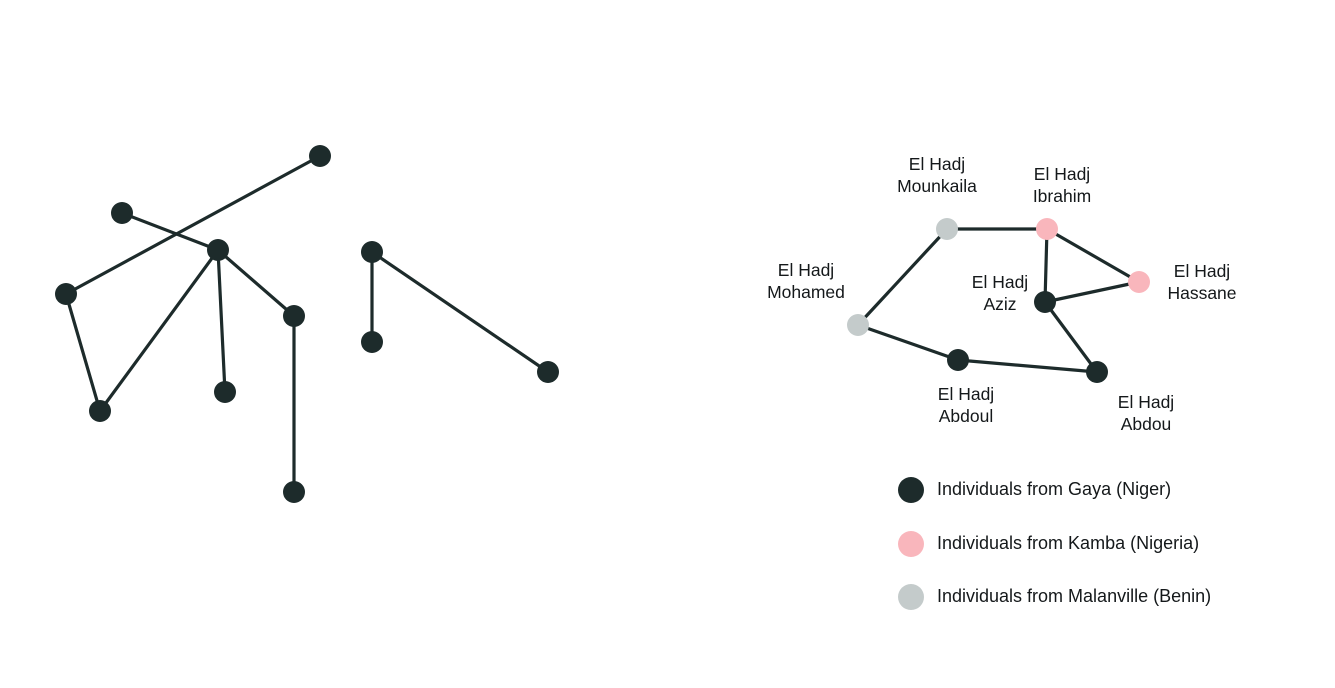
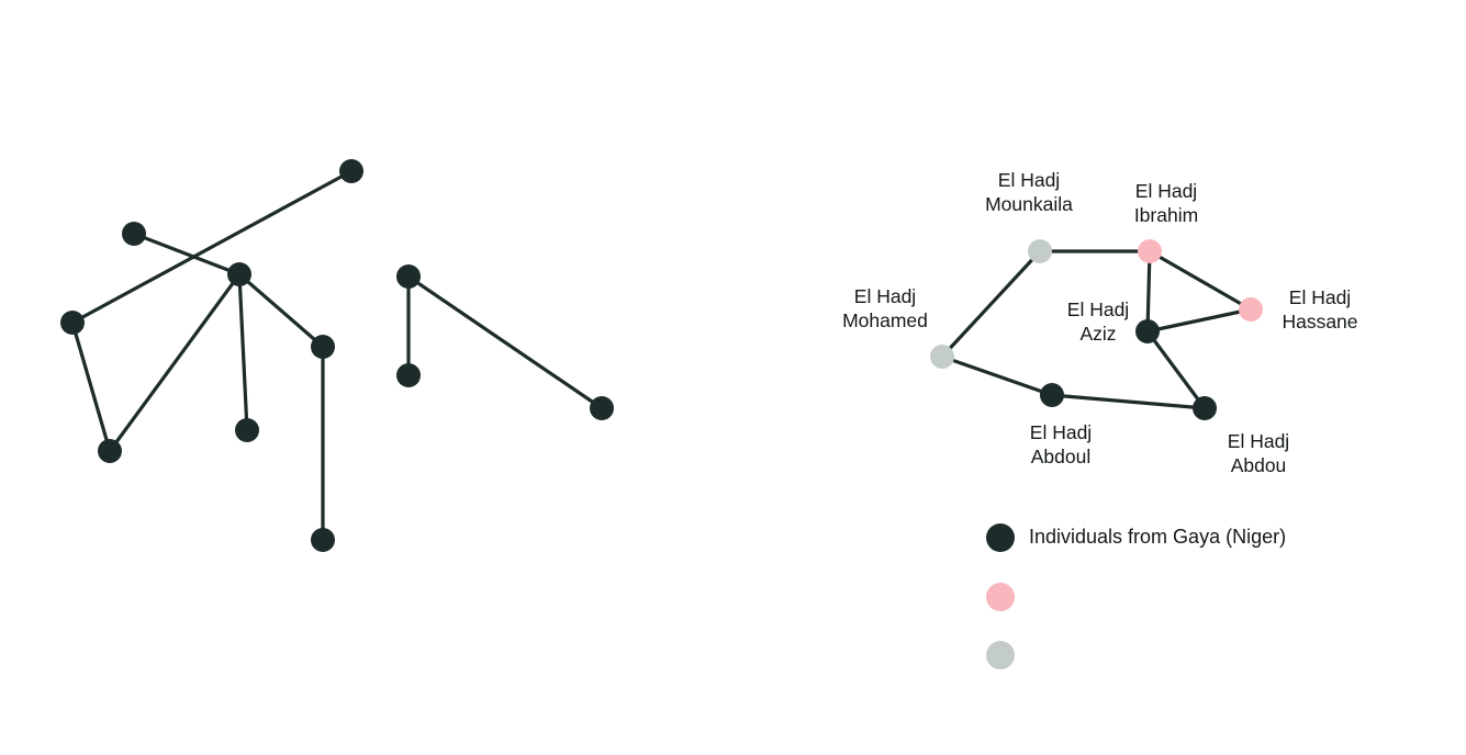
  El Hadj Mounkaila
  El Hadj Ibrahim
  El Hadj Hassane
  El Hadj Aziz
  El Hadj Mohamed
  El Hadj Abdoul
  El Hadj Abdou
  Individuals from Gaya (Niger)
- Individuals from Kamba (Nigeria)
- Individuals from Malanville (Benin)
